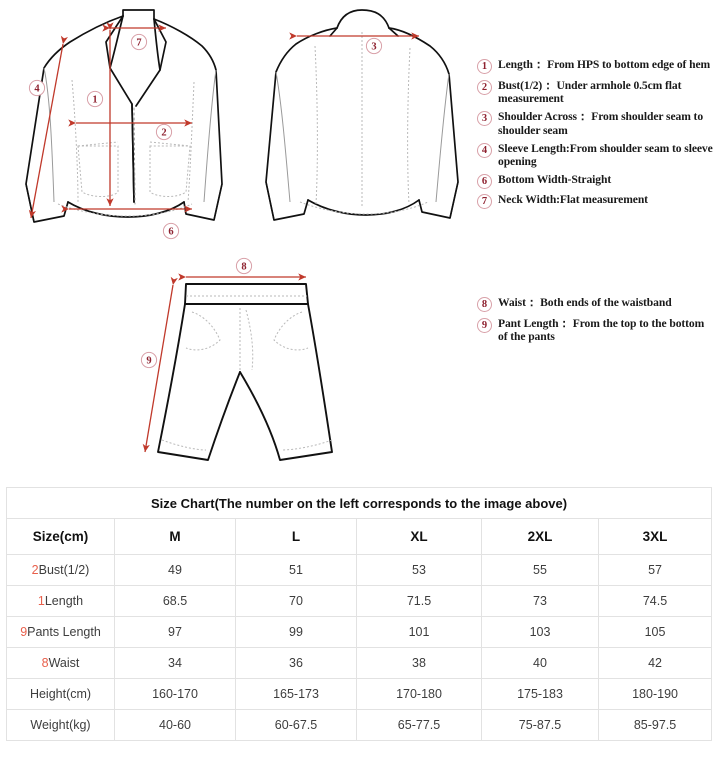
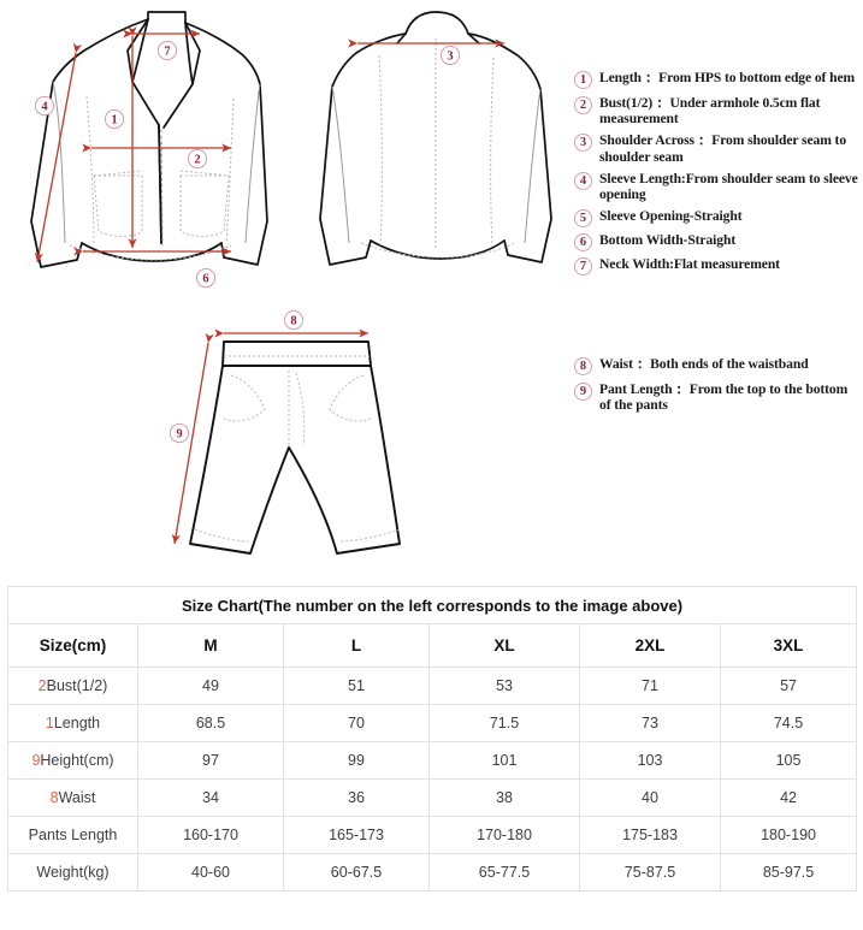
  7
  4
  1
  2
  6
  3
  8
  9
  1
  Length： From HPS to bottom edge of hem
  2
  Bust(1/2)： Under armhole 0.5cm flat measurement
  3
  Shoulder Across： From shoulder seam to shoulder seam
  4
  Sleeve Length:From shoulder seam to sleeve opening
+ 5
+ Sleeve Opening-Straight
  6
  Bottom Width-Straight
  7
  Neck Width:Flat measurement
  8
  Waist： Both ends of the waistband
  9
  Pant Length： From the top to the bottom of the pants
  Size Chart(The number on the left corresponds to the image above)
  Size(cm)	M	L	XL	2XL	3XL
- 2Bust(1/2)	49	51	53	55	57
+ 2Bust(1/2)	49	51	53	71	57
  1Length	68.5	70	71.5	73	74.5
- 9Pants Length	97	99	101	103	105
+ 9Height(cm)	97	99	101	103	105
  8Waist	34	36	38	40	42
- Height(cm)	160-170	165-173	170-180	175-183	180-190
+ Pants Length	160-170	165-173	170-180	175-183	180-190
  Weight(kg)	40-60	60-67.5	65-77.5	75-87.5	85-97.5
